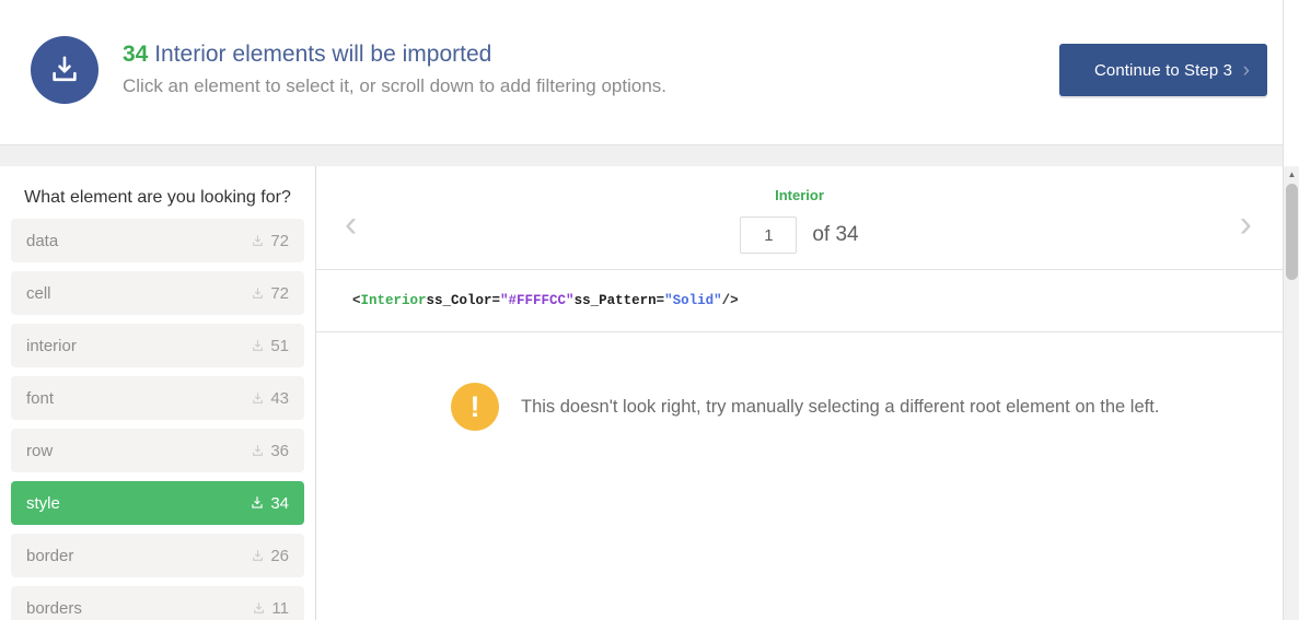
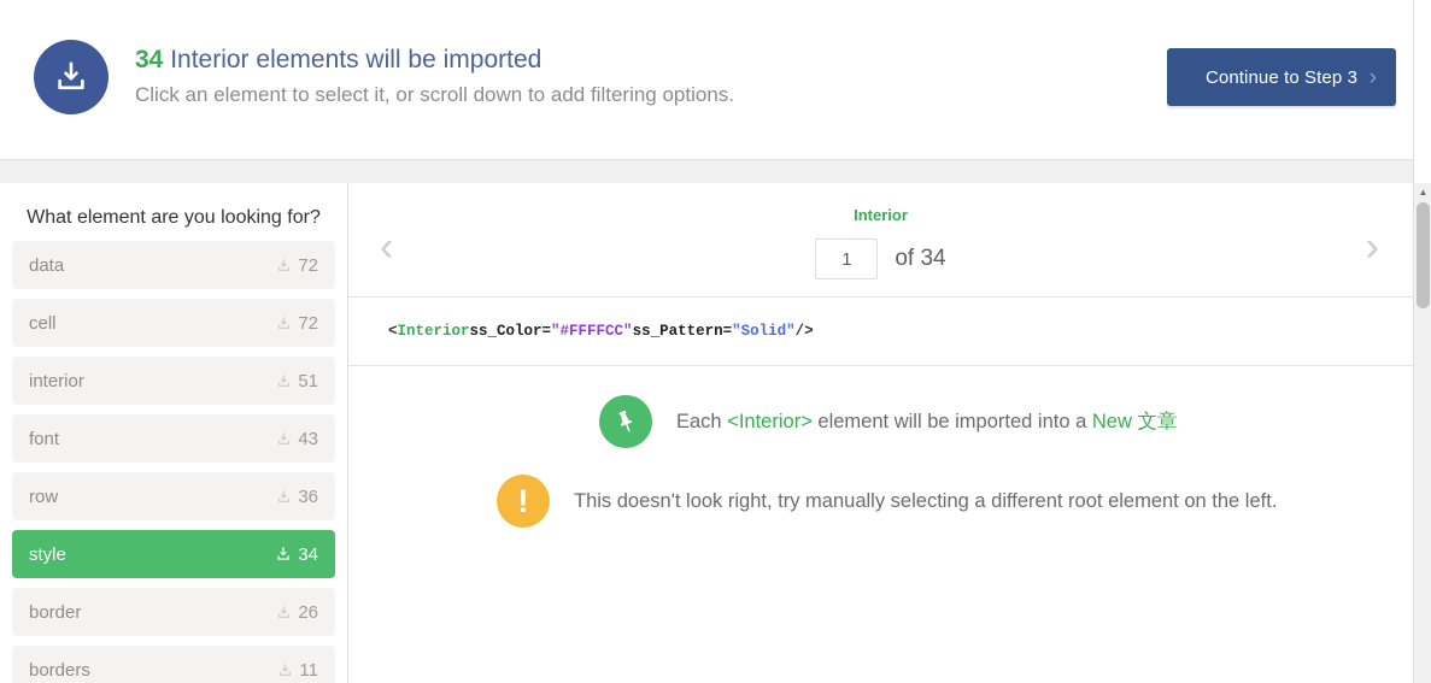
  34 Interior elements will be imported
  Click an element to select it, or scroll down to add filtering options.
  Continue to Step 3
  ›
  What element are you looking for?
  data
  72
  cell
  72
  interior
  51
  font
  43
  row
  36
  style
  34
  border
  26
  borders
  11
  Interior
  ‹
  1
  of 34
  ›
  <
  Interior
  ss_Color=
  "#FFFFCC"
  ss_Pattern=
  "Solid"
  />
+ Each <Interior> element will be imported into a New 文章
  !
  This doesn't look right, try manually selecting a different root element on the left.
  ▲
